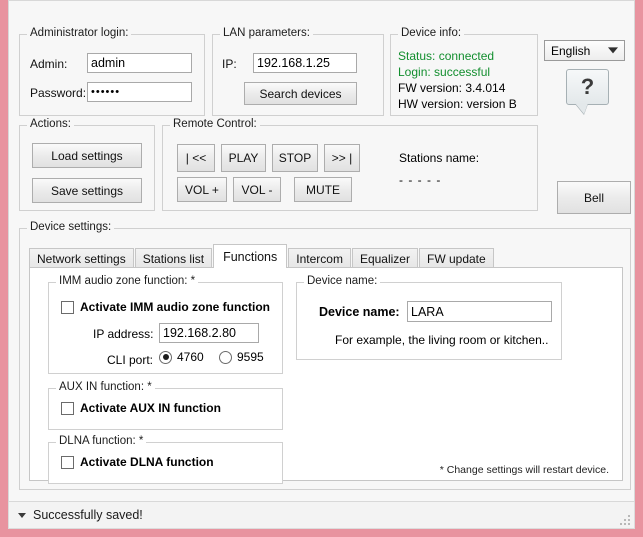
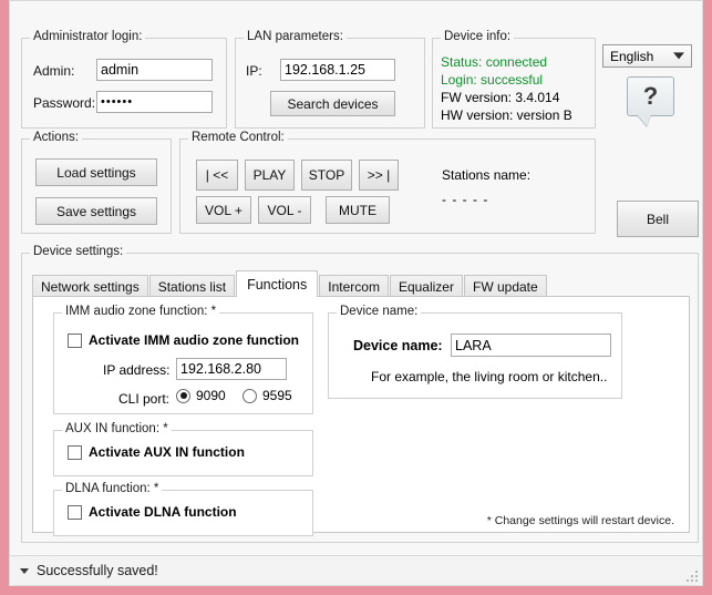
  Administrator login:
  Admin:
  admin
  Password:
  ••••••
  LAN parameters:
  IP:
  192.168.1.25
  Search devices
  Device info:
  Status: connected
  Login: successful
  FW version: 3.4.014
  HW version: version B
  English
  ?
  Actions:
  Load settings
  Save settings
  Remote Control:
  | <<
  PLAY
  STOP
  >> |
  VOL +
  VOL -
  MUTE
  Stations name:
  - - - - -
  Bell
  Device settings:
  Network settings
  Stations list
  Functions
  Intercom
  Equalizer
  FW update
  IMM audio zone function: *
  Activate IMM audio zone function
  IP address:
  192.168.2.80
  CLI port:
- 4760
+ 9090
  9595
  AUX IN function: *
  Activate AUX IN function
  DLNA function: *
  Activate DLNA function
  Device name:
  Device name:
  LARA
  For example, the living room or kitchen..
  * Change settings will restart device.
  Successfully saved!
